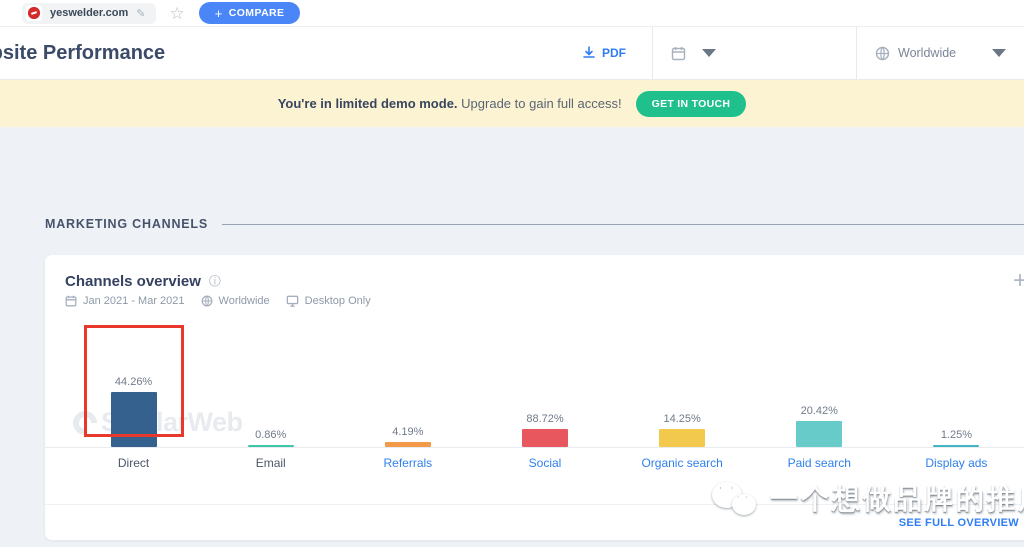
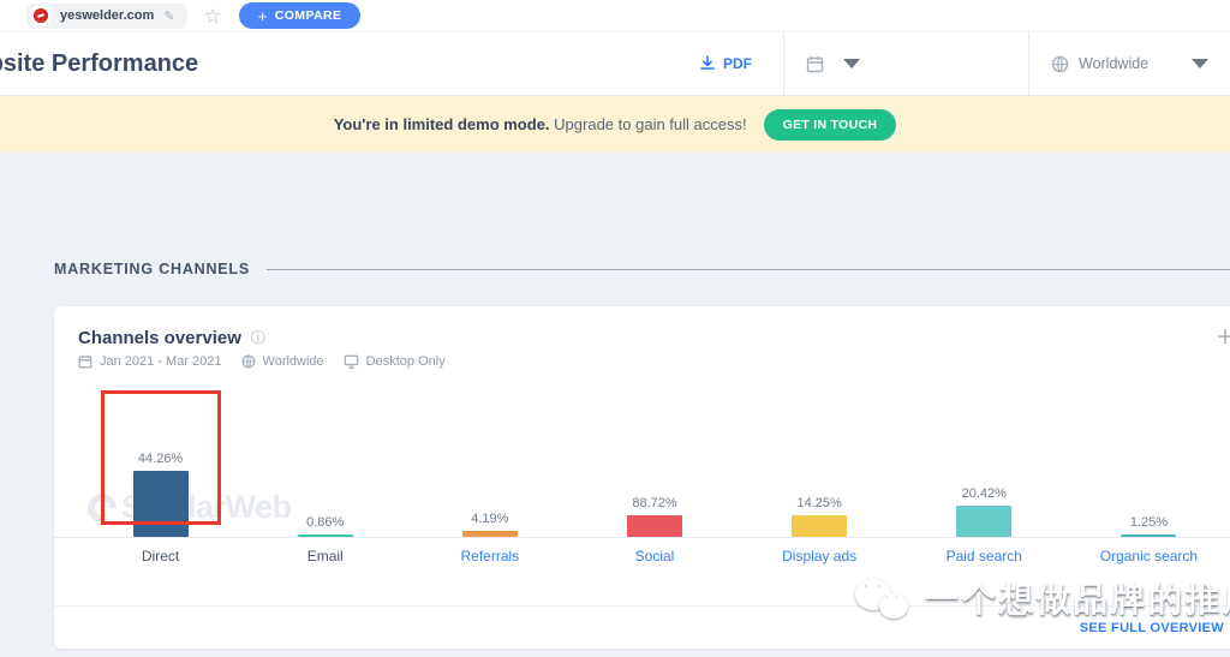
  yeswelder.com
  ✎
  ☆
  +
  COMPARE
  site Performance
  PDF
  Worldwide
  You're in limited demo mode. Upgrade to gain full access!
  GET IN TOUCH
  MARKETING CHANNELS
  +
  Channels overview
  ⓘ
  Jan 2021 - Mar 2021
  Worldwide
  Desktop Only
  SlarWeb
  44.26%
  0.86%
  4.19%
  88.72%
  14.25%
  20.42%
  1.25%
  Direct
  Email
  Referrals
  Social
- Organic search
+ Display ads
  Paid search
- Display ads
+ Organic search
  SEE FULL OVERVIEW
  一个想做品牌的推
